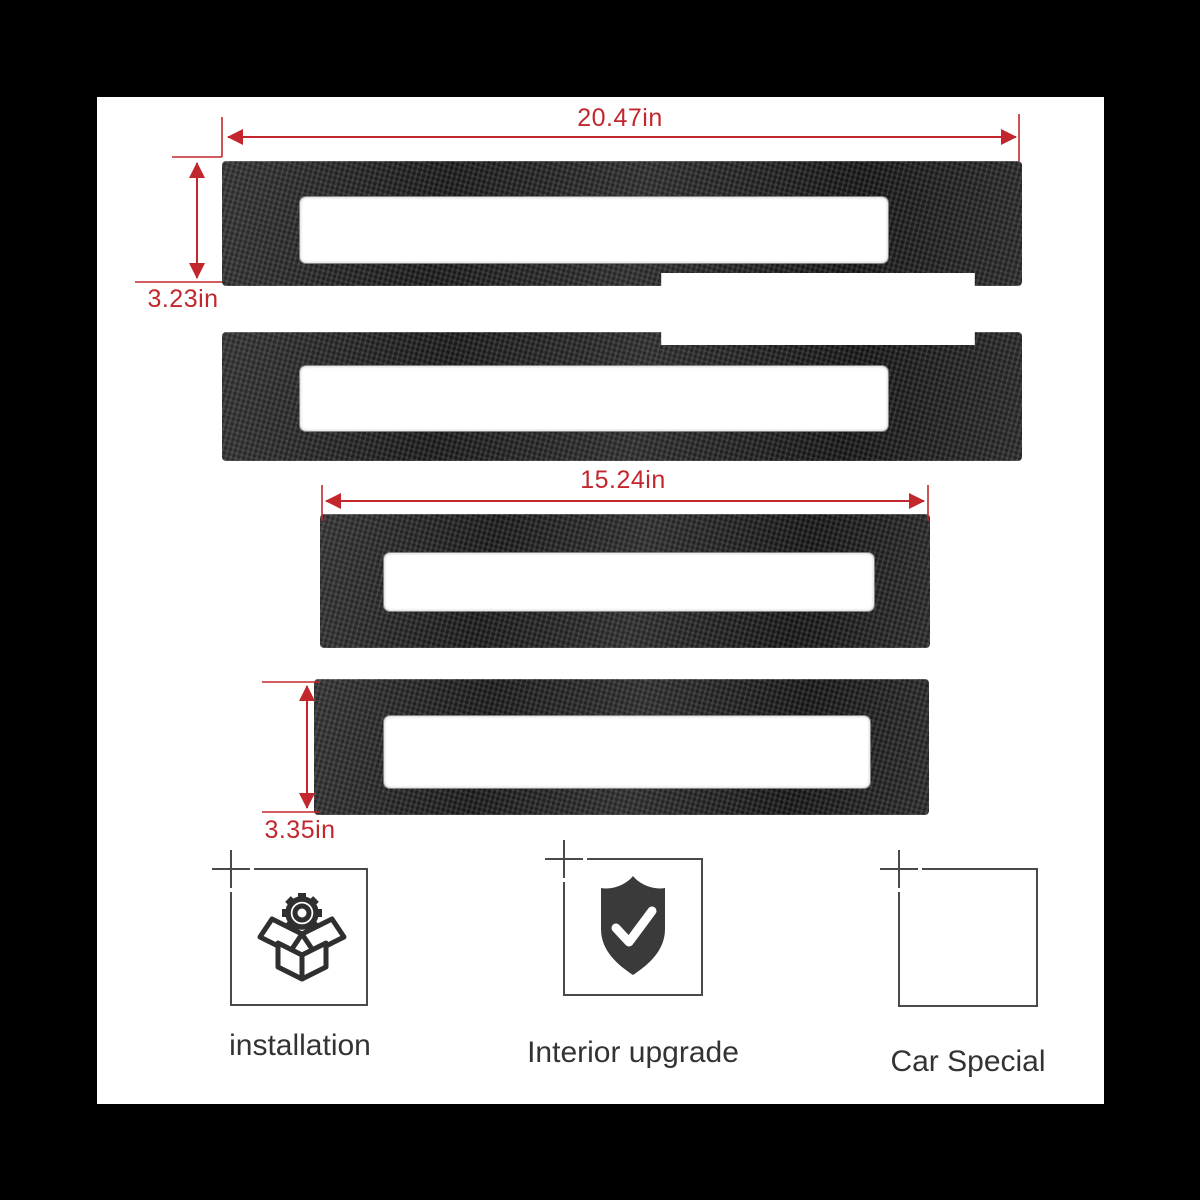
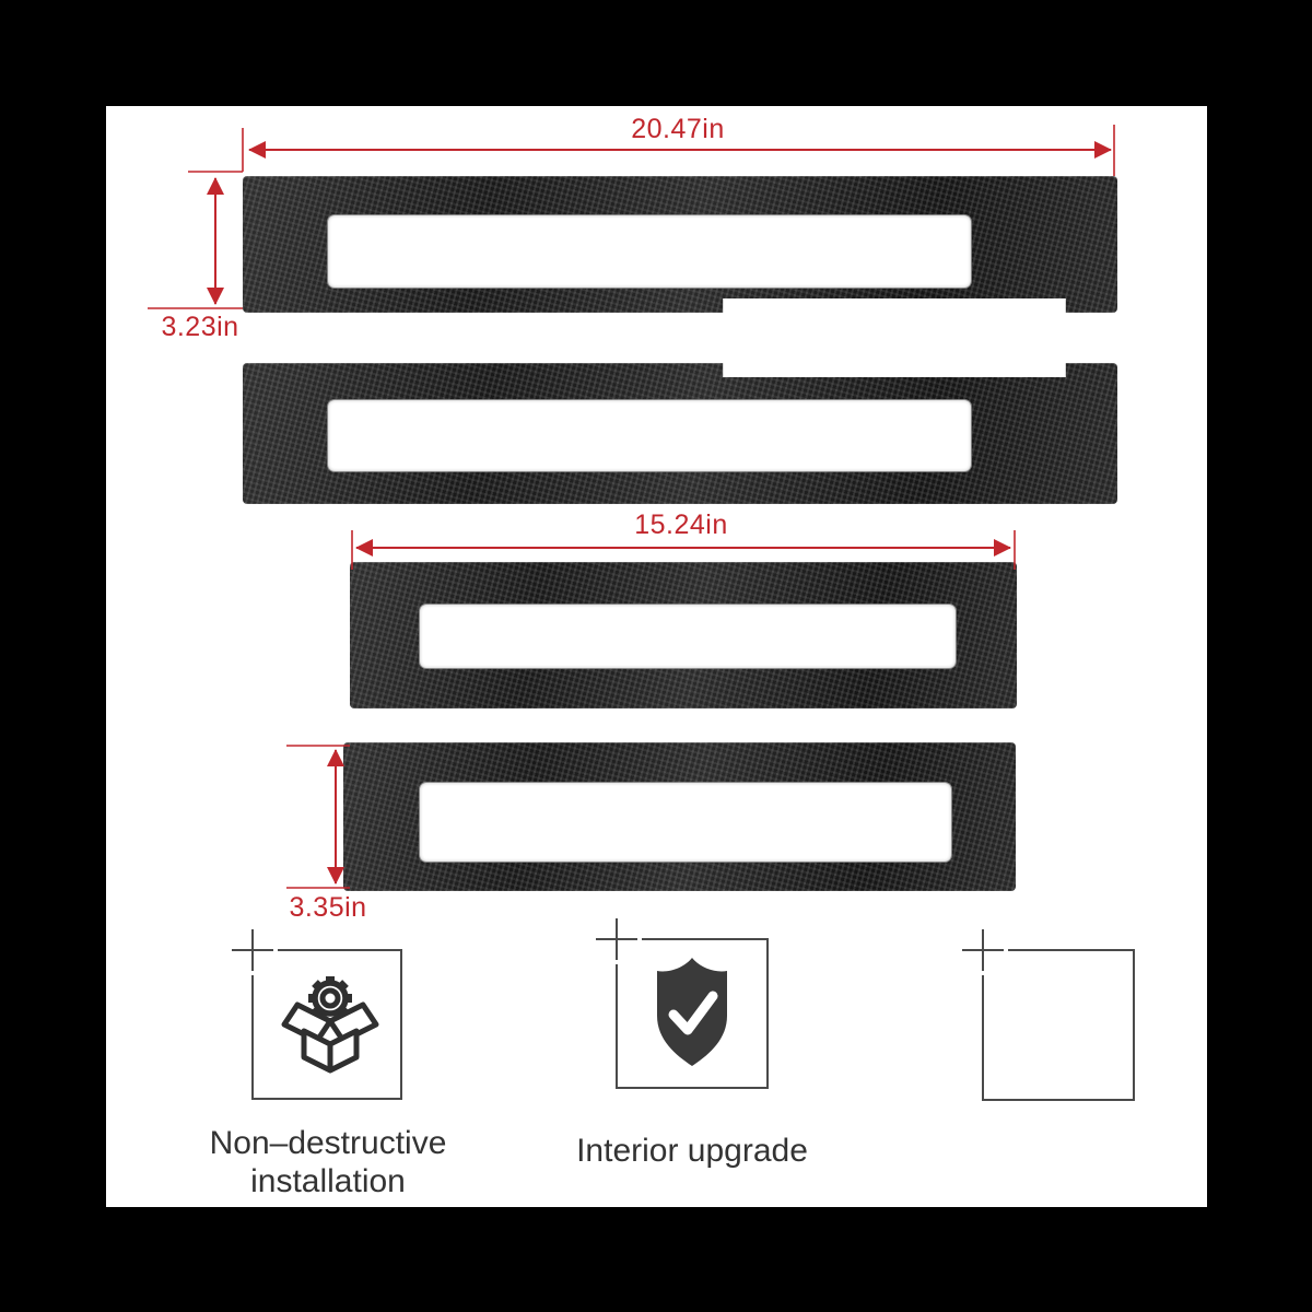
  20.47in
  3.23in
  15.24in
  3.35in
+ Non–destructive
  installation
  Interior upgrade
- Car Special
